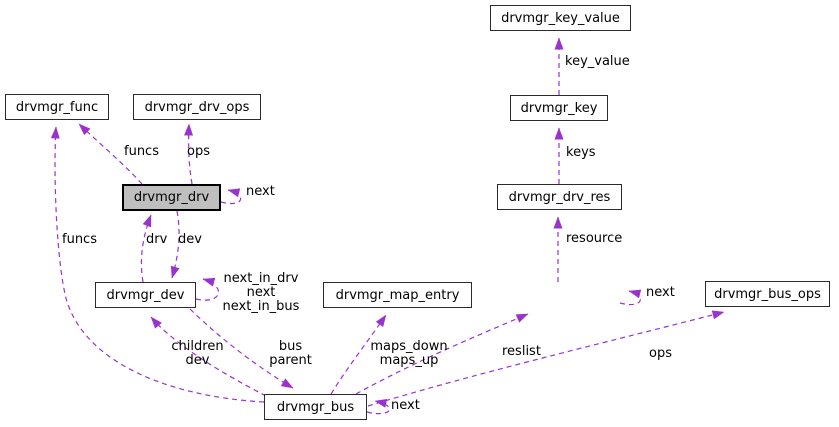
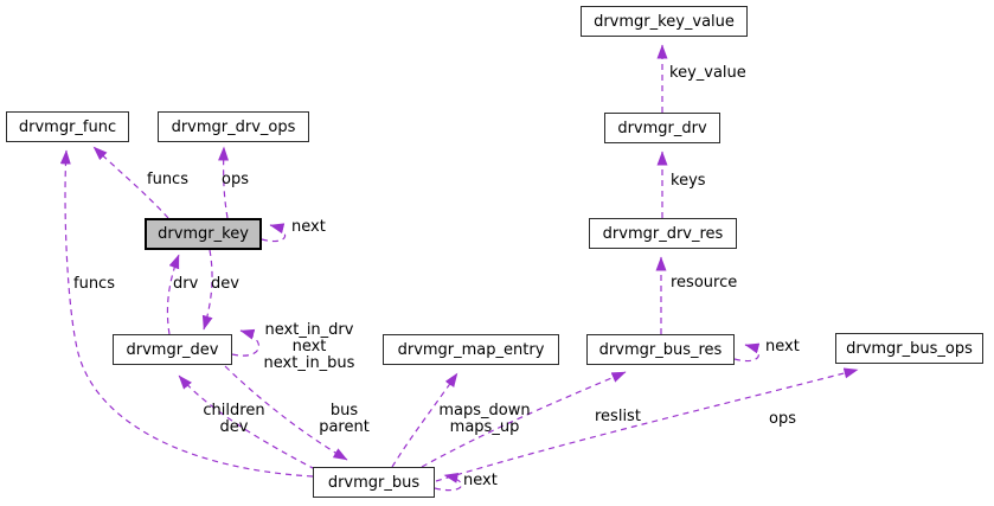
  drvmgr_key_value
- drvmgr_key
+ drvmgr_drv
  drvmgr_func
  drvmgr_drv_ops
- drvmgr_drv
+ drvmgr_key
  drvmgr_drv_res
  drvmgr_dev
  drvmgr_map_entry
+ drvmgr_bus_res
  drvmgr_bus_ops
  drvmgr_bus
  key_value
  keys
  funcs
  ops
  next
  funcs
  drv
  dev
  next_in_drv
  next
  next_in_bus
  resource
  children
  dev
  bus
  parent
  maps_down
  maps_up
  reslist
  ops
  next
  next
